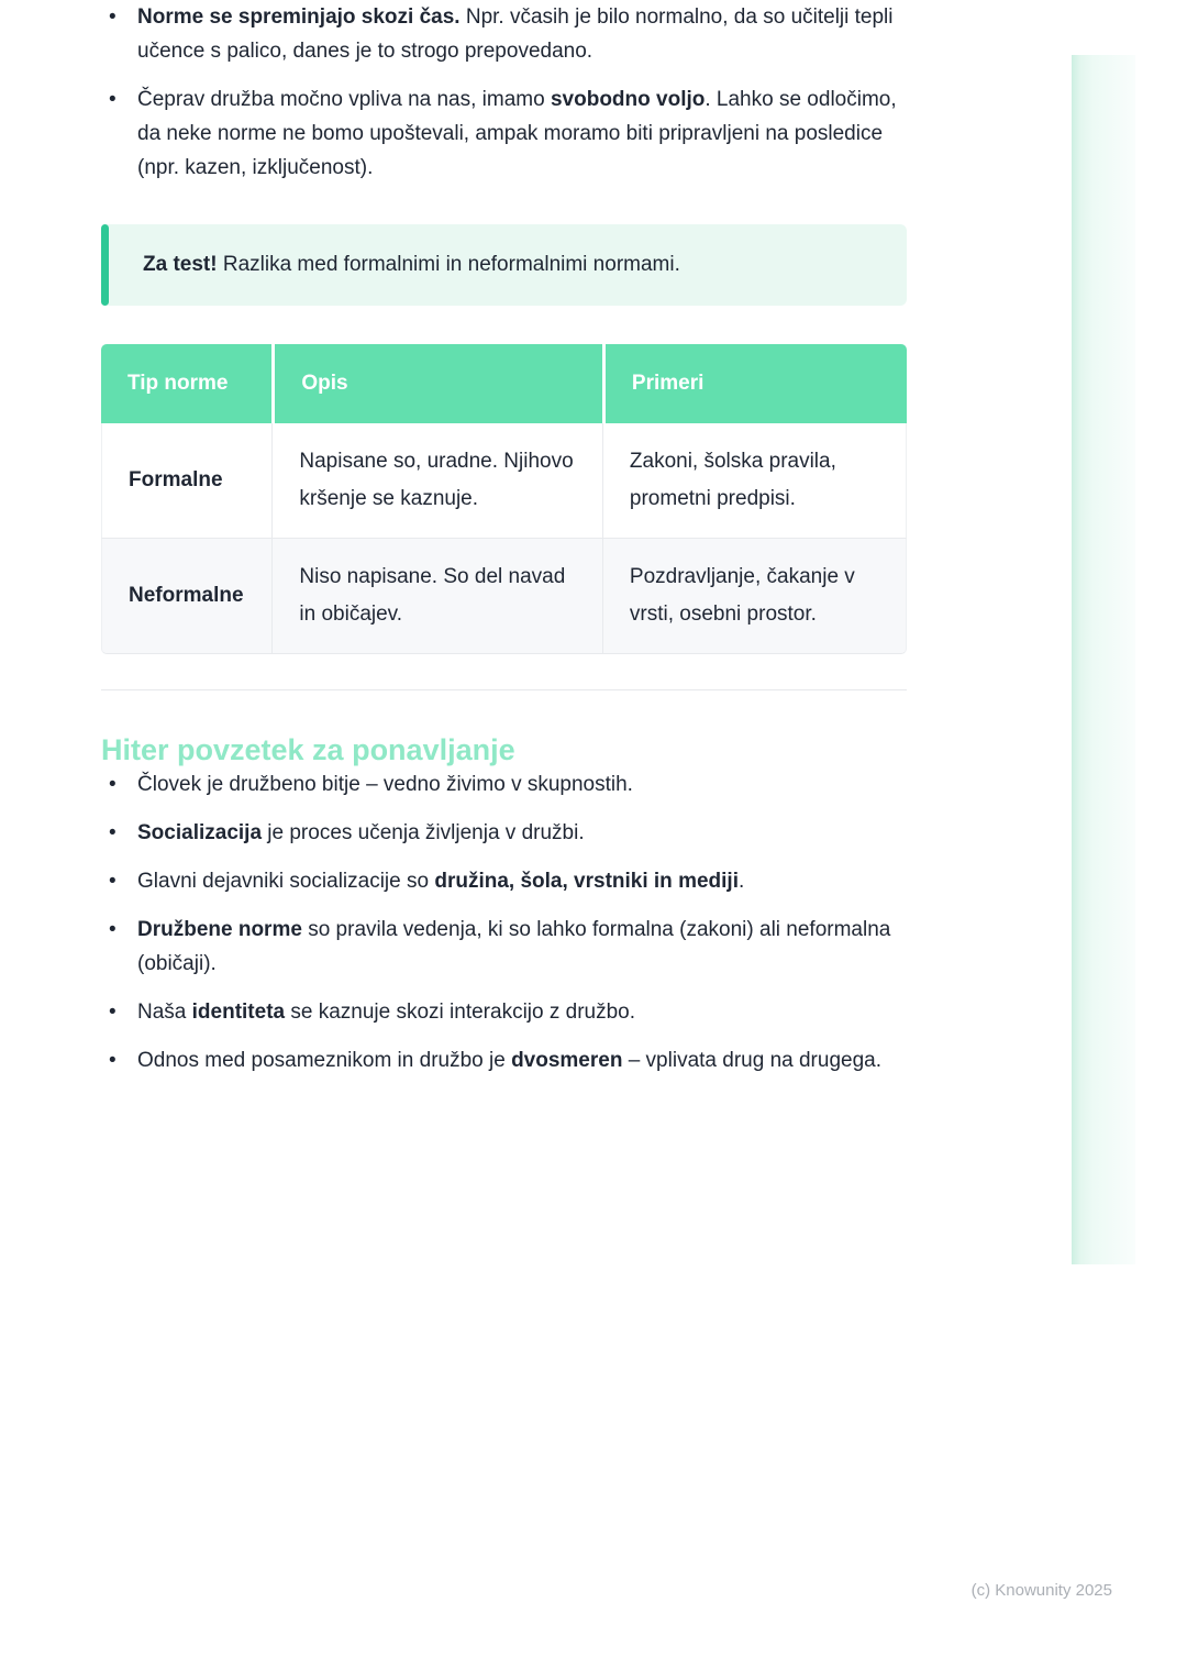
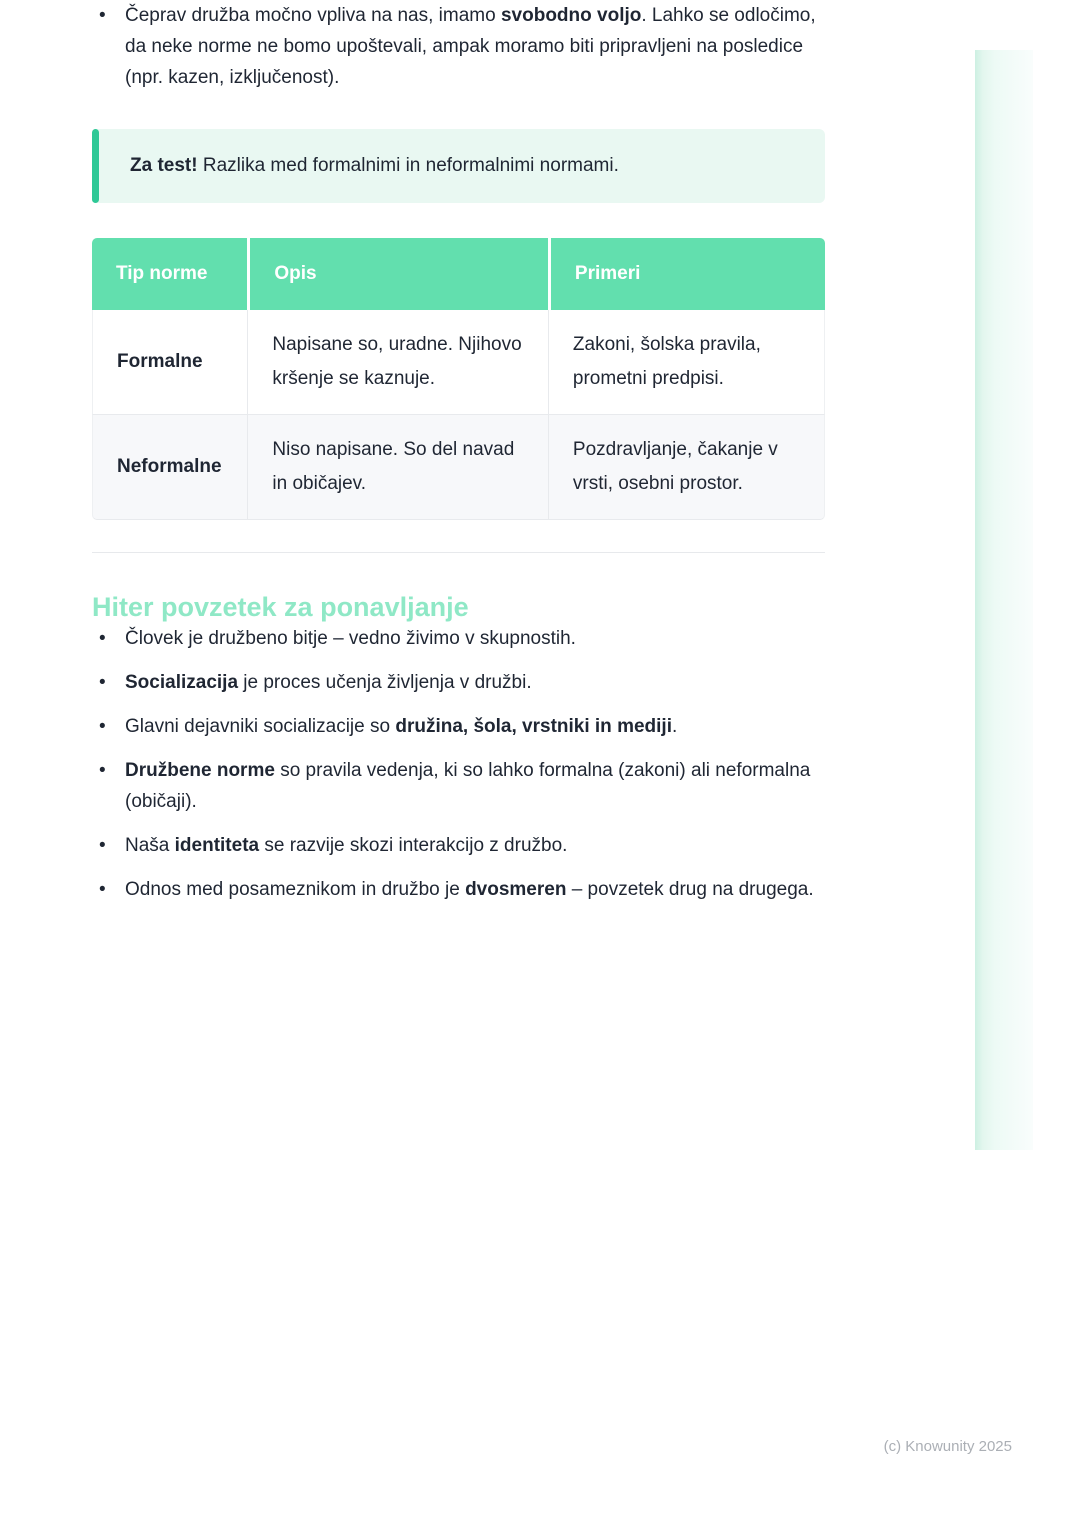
- Norme se spreminjajo skozi čas. Npr. včasih je bilo normalno, da so učitelji tepli učence s palico, danes je to strogo prepovedano.
  Čeprav družba močno vpliva na nas, imamo svobodno voljo. Lahko se odločimo, da neke norme ne bomo upoštevali, ampak moramo biti pripravljeni na posledice (npr. kazen, izključenost).
  Za test! Razlika med formalnimi in neformalnimi normami.
  Tip norme	Opis	Primeri
  Formalne	Napisane so, uradne. Njihovo kršenje se kaznuje.	Zakoni, šolska pravila, prometni predpisi.
  Neformalne	Niso napisane. So del navad in običajev.	Pozdravljanje, čakanje v vrsti, osebni prostor.
  Hiter povzetek za ponavljanje
  Človek je družbeno bitje – vedno živimo v skupnostih.
  Socializacija je proces učenja življenja v družbi.
  Glavni dejavniki socializacije so družina, šola, vrstniki in mediji.
  Družbene norme so pravila vedenja, ki so lahko formalna (zakoni) ali neformalna (običaji).
- Naša identiteta se kaznuje skozi interakcijo z družbo.
+ Naša identiteta se razvije skozi interakcijo z družbo.
- Odnos med posameznikom in družbo je dvosmeren – vplivata drug na drugega.
+ Odnos med posameznikom in družbo je dvosmeren – povzetek drug na drugega.
  (c) Knowunity 2025
